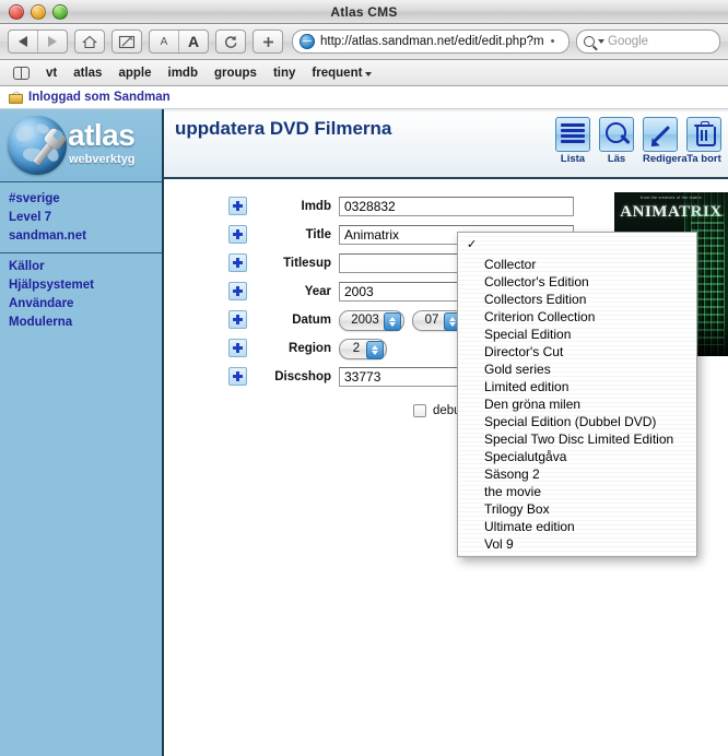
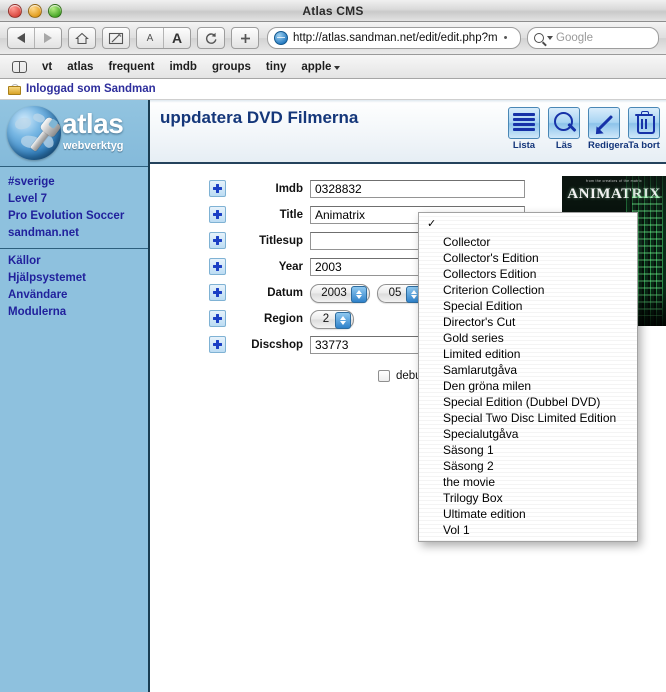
  Atlas CMS
  A
  A
  http://atlas.sandman.net/edit/edit.php?m
  •
  Google
  vt
  atlas
- apple
+ frequent
  imdb
  groups
  tiny
- frequent
+ apple
  Inloggad som Sandman
  atlas
  webverktyg
  #sverige
  Level 7
+ Pro Evolution Soccer
  sandman.net
  Källor
  Hjälpsystemet
  Användare
  Modulerna
  uppdatera DVD Filmerna
  Lista
  Läs
  Redigera
  Ta bort
  Imdb
  0328832
  Title
  Animatrix
  Titlesup
  Year
  2003
  Datum
  2003
- 07
+ 05
  Region
  2
  Discshop
  33773
  deb
  ✓
  Collector
  Collector's Edition
  Collectors Edition
  Criterion Collection
  Special Edition
  Director's Cut
  Gold series
  Limited edition
+ Samlarutgåva
  Den gröna milen
  Special Edition (Dubbel DVD)
  Special Two Disc Limited Edition
  Specialutgåva
+ Säsong 1
  Säsong 2
  the movie
  Trilogy Box
  Ultimate edition
- Vol 9
+ Vol 1
